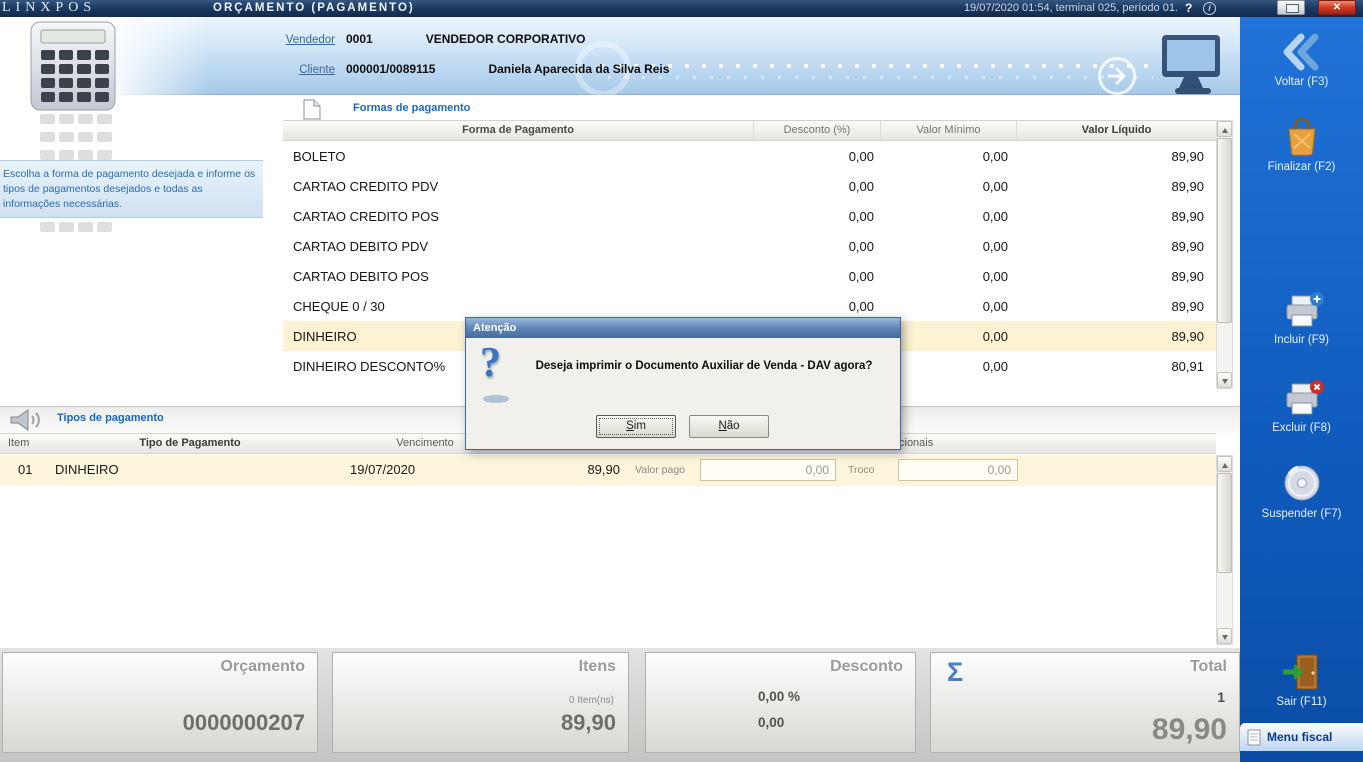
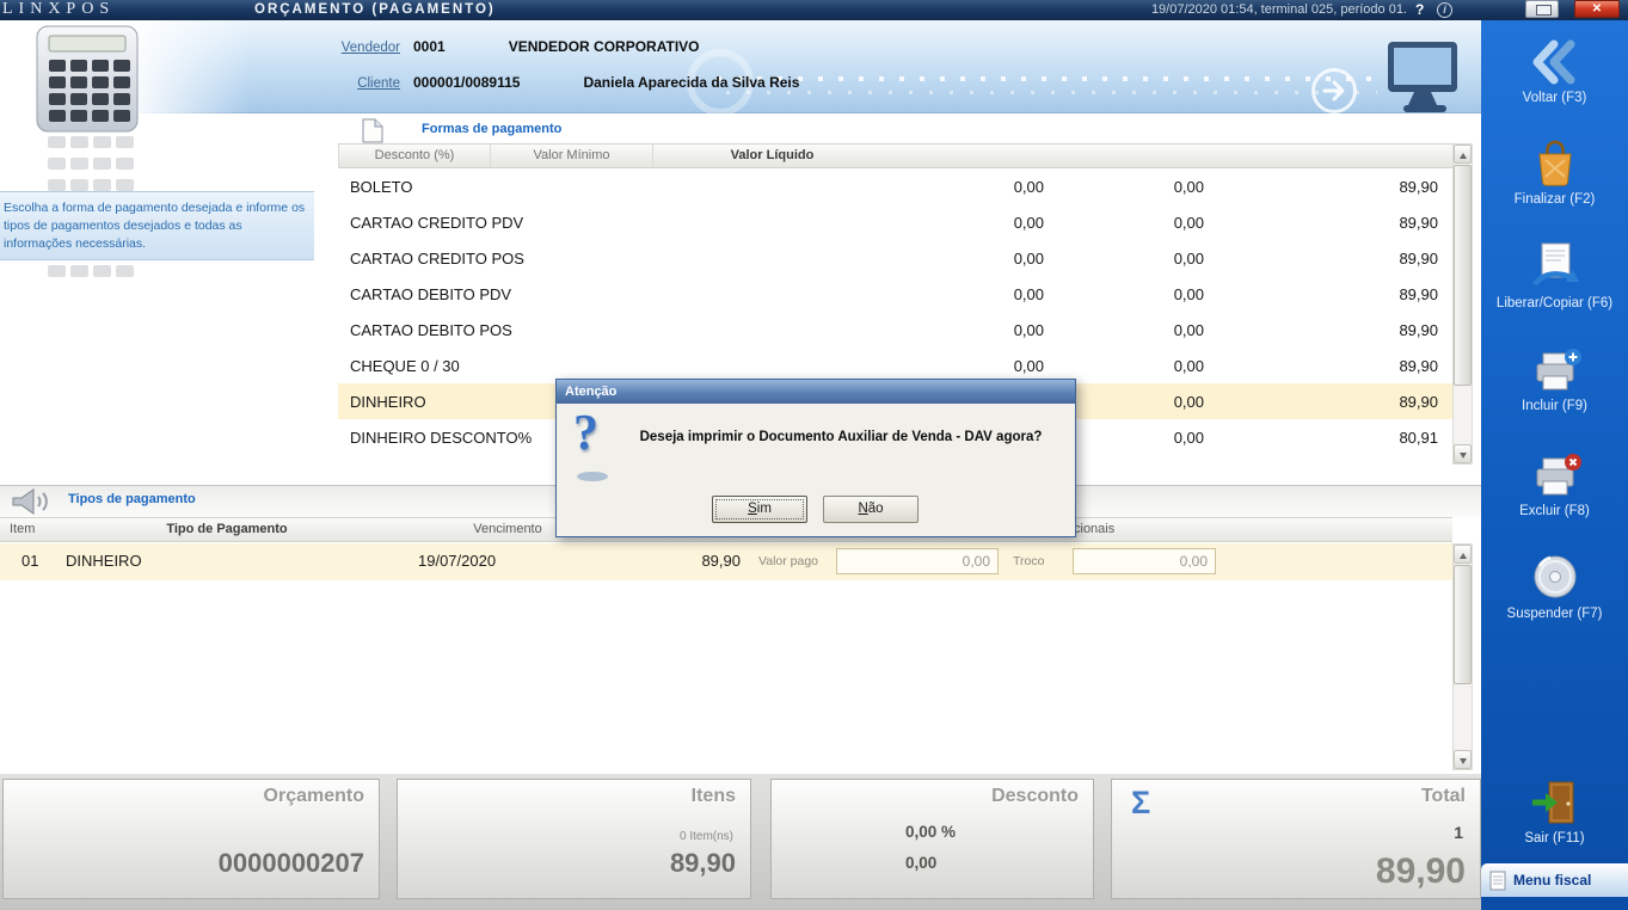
  LINXPOS
  ORÇAMENTO (PAGAMENTO)
  19/07/2020 01:54, terminal 025, período 01.
  ?
  i
  ✕
  Vendedor
  0001
  VENDEDOR CORPORATIVO
  Cliente
  000001/0089115
  Daniela Aparecida da Silva Reis
  Escolha a forma de pagamento desejada e informe os tipos de pagamentos desejados e todas as informações necessárias.
  Formas de pagamento
- Forma de Pagamento
  Desconto (%)
  Valor Mínimo
  Valor Líquido
  BOLETO
  0,00
  0,00
  89,90
  CARTAO CREDITO PDV
  0,00
  0,00
  89,90
  CARTAO CREDITO POS
  0,00
  0,00
  89,90
  CARTAO DEBITO PDV
  0,00
  0,00
  89,90
  CARTAO DEBITO POS
  0,00
  0,00
  89,90
  CHEQUE 0 / 30
  0,00
  0,00
  89,90
  DINHEIRO
  0,00
  89,90
  DINHEIRO DESCONTO%
  0,00
  80,91
  Tipos de pagamento
  Item
  Tipo de Pagamento
  Vencimento
  cionais
  01
  DINHEIRO
  19/07/2020
  89,90
  Valor pago
  0,00
  Troco
  0,00
  Orçamento
  0000000207
  Itens
  0 Item(ns)
  89,90
  Desconto
  0,00 %
  0,00
  Σ
  Total
  1
  89,90
  Voltar (F3)
  Finalizar (F2)
+ Liberar/Copiar (F6)
  Incluir (F9)
  Excluir (F8)
  Suspender (F7)
  Sair (F11)
  Menu fiscal
  Atenção
  ?
  Deseja imprimir o Documento Auxiliar de Venda - DAV agora?
  Sim
  Não
